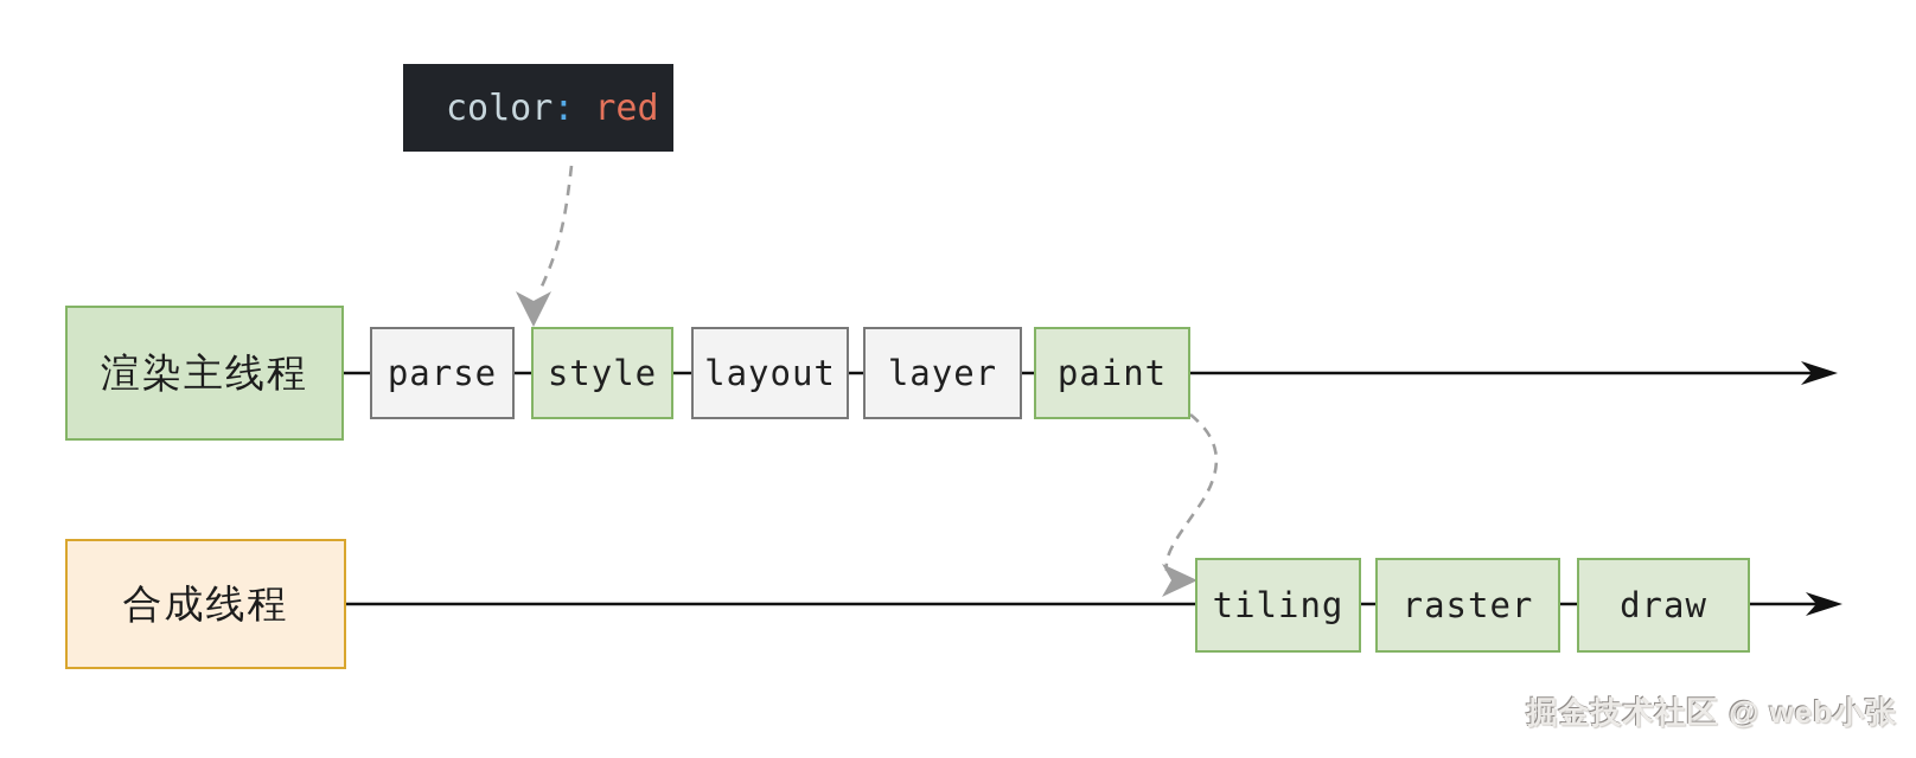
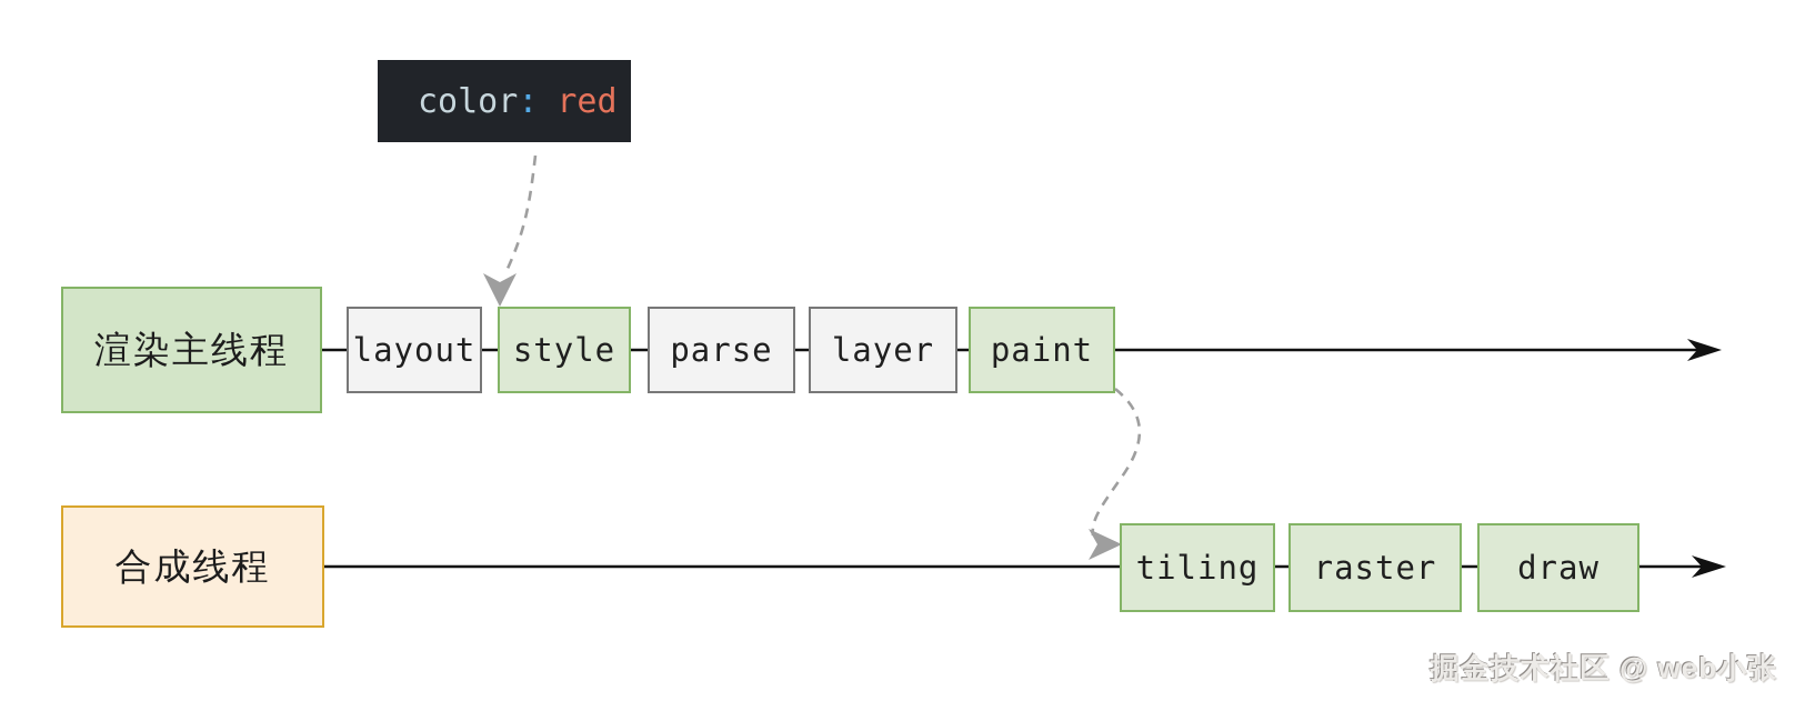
  color
  :
  red
  渲染主线程
- parse
+ layout
  style
- layout
+ parse
  layer
  paint
  合成线程
  tiling
  raster
  draw
  掘金技术社区 @ web小张
